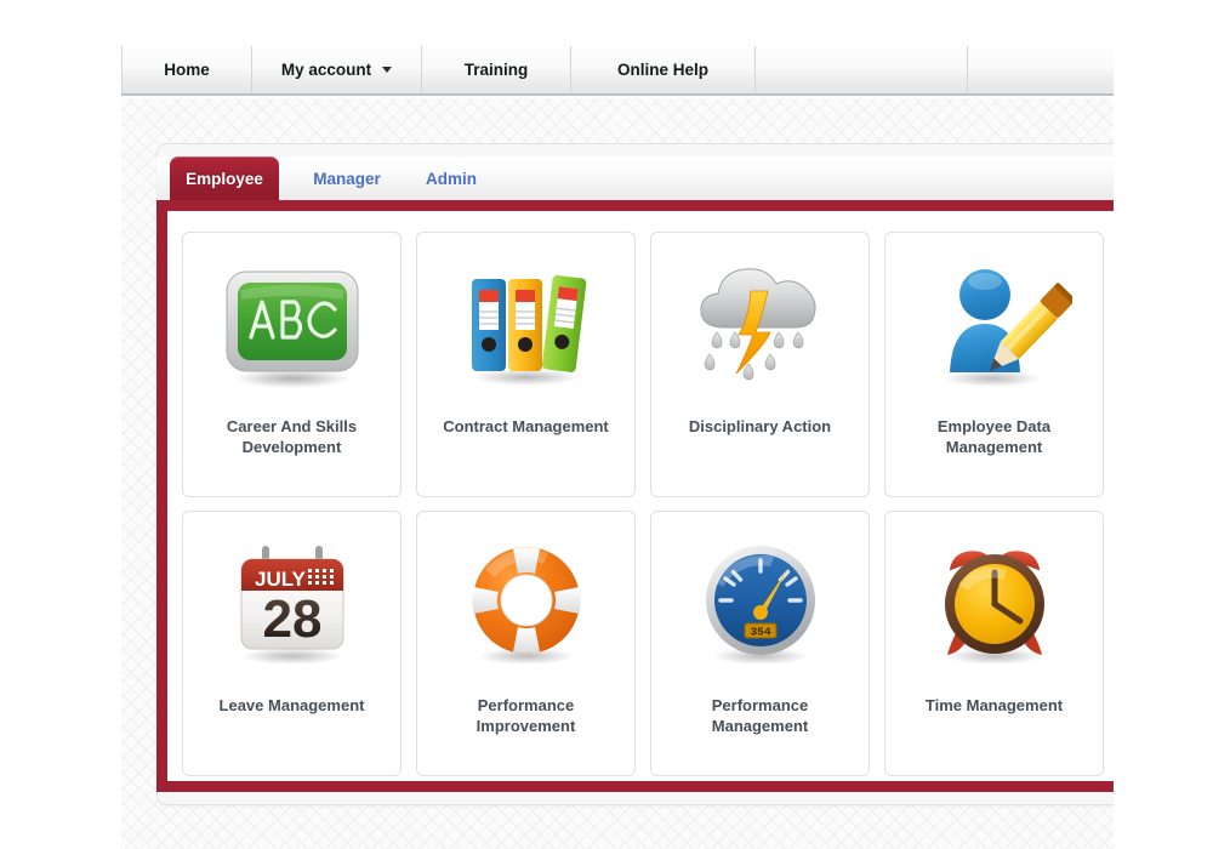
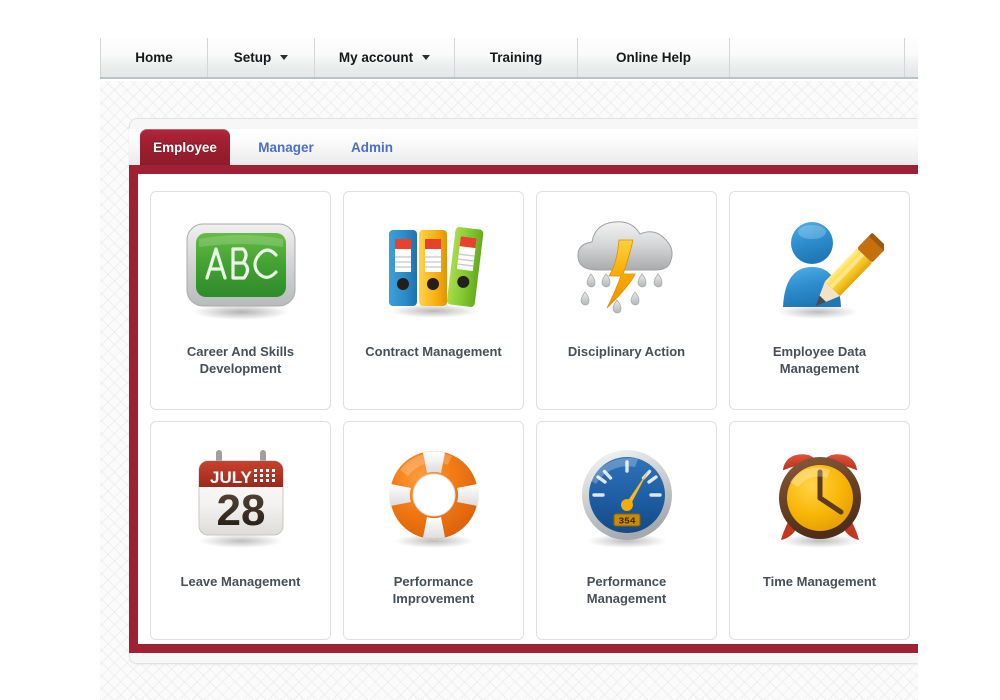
  Home
+ Setup
  My account
  Training
  Online Help
  Employee
  Manager
  Admin
  Career And Skills Development
  Contract Management
  Disciplinary Action
  Employee Data Management
  JULY
  28
  Leave Management
  Performance Improvement
  354
  Performance Management
  Time Management
